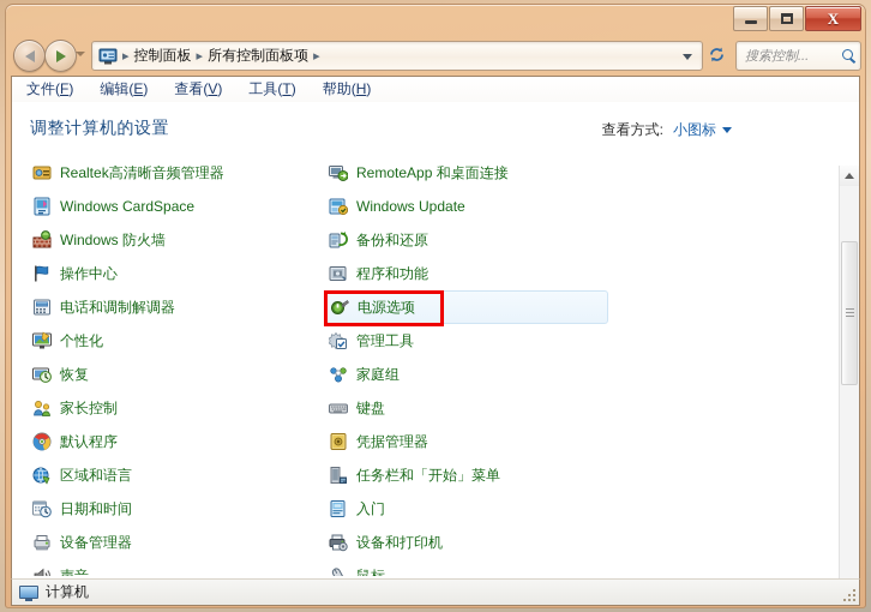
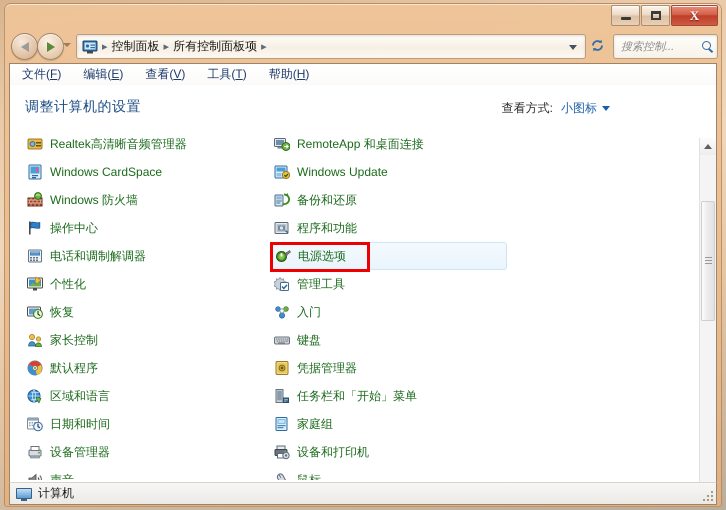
  X
  ▸
  控制面板
  ▸
  所有控制面板项
  ▸
  搜索控制...
  文件(F)
  编辑(E)
  查看(V)
  工具(T)
  帮助(H)
  调整计算机的设置
  查看方式:
  小图标
  Realtek高清晰音频管理器
  Windows CardSpace
  Windows 防火墙
  操作中心
  电话和调制解调器
  个性化
  恢复
  家长控制
  默认程序
  区域和语言
  日期和时间
  设备管理器
  声音
  RemoteApp 和桌面连接
  Windows Update
  备份和还原
  程序和功能
  电源选项
  管理工具
- 家庭组
+ 入门
  键盘
  凭据管理器
  任务栏和「开始」菜单
- 入门
+ 家庭组
  设备和打印机
  鼠标
  计算机
